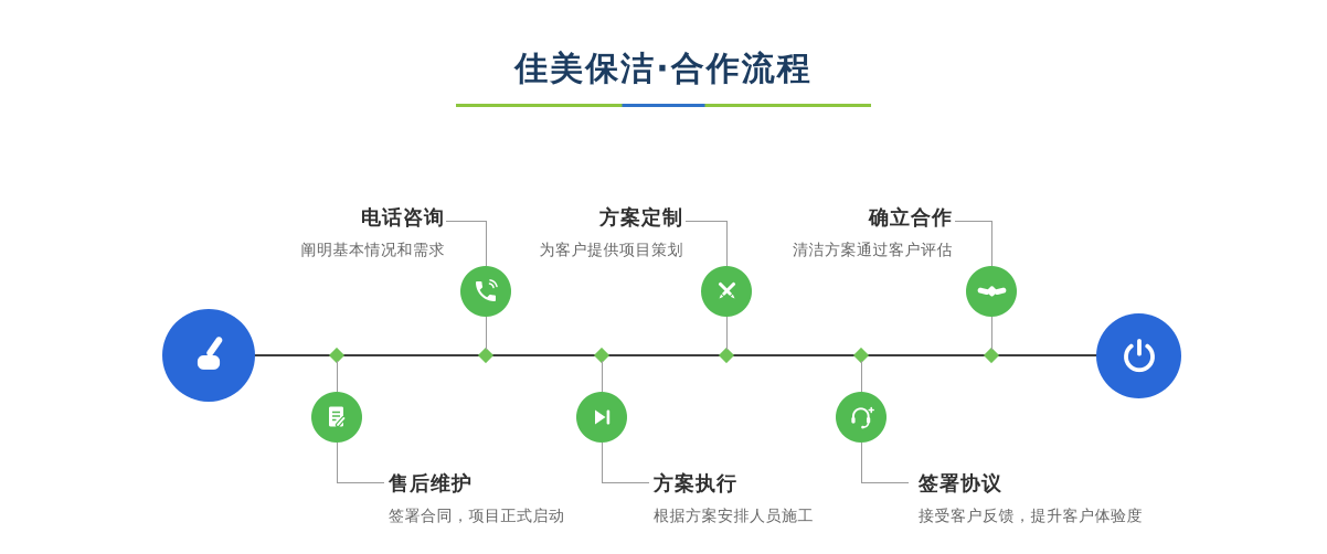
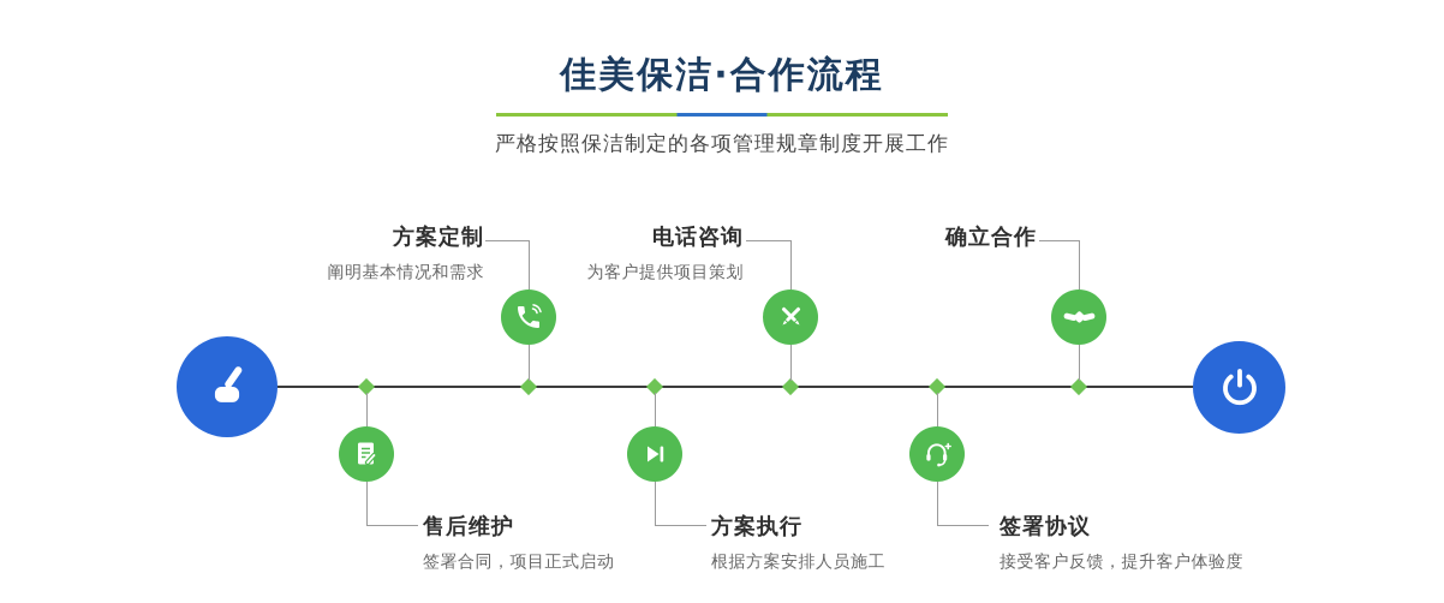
  佳美保洁·合作流程
+ 严格按照保洁制定的各项管理规章制度开展工作
- 电话咨询
+ 方案定制
  阐明基本情况和需求
- 方案定制
+ 电话咨询
  为客户提供项目策划
  确立合作
- 清洁方案通过客户评估
  售后维护
  签署合同，项目正式启动
  方案执行
  根据方案安排人员施工
  签署协议
  接受客户反馈，提升客户体验度
